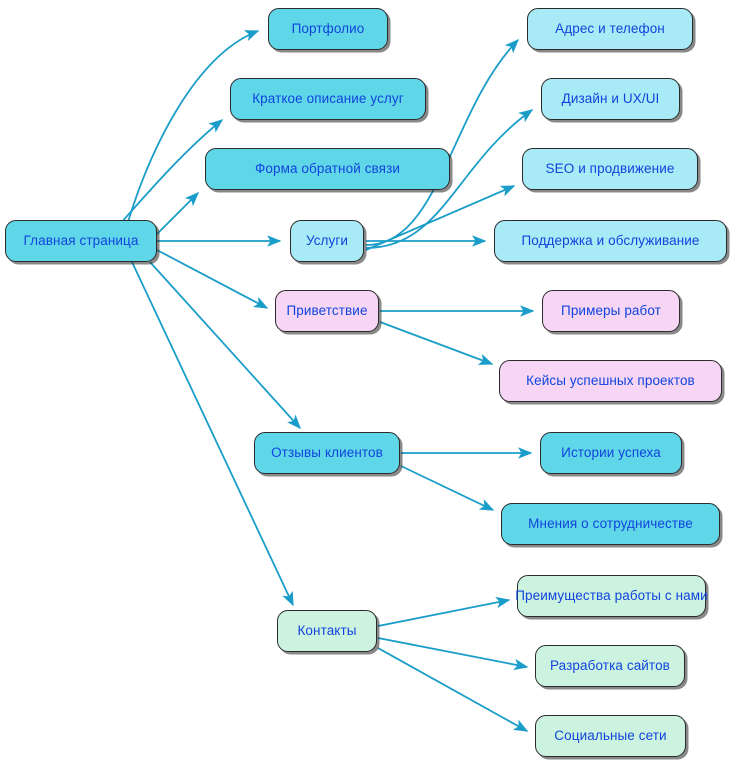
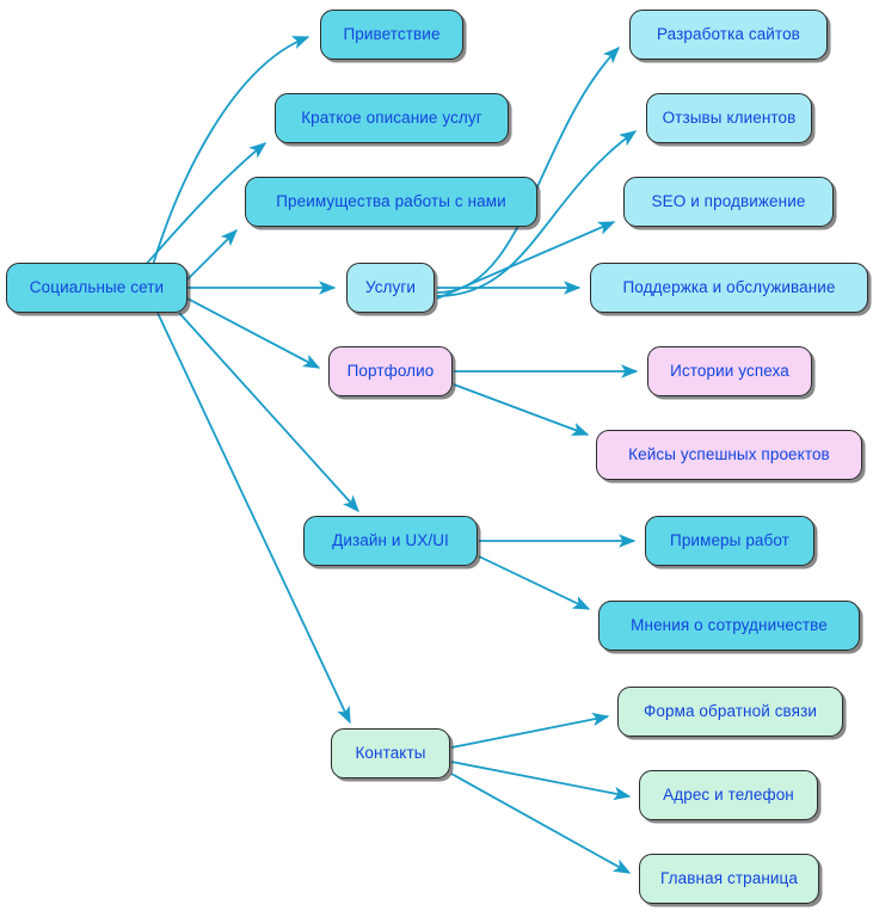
- Главная страница
+ Социальные сети
- Портфолио
+ Приветствие
  Краткое описание услуг
- Форма обратной связи
+ Преимущества работы с нами
  Услуги
- Адрес и телефон
+ Разработка сайтов
- Дизайн и UX/UI
+ Отзывы клиентов
  SEO и продвижение
  Поддержка и обслуживание
- Приветствие
+ Портфолио
- Примеры работ
+ Истории успеха
  Кейсы успешных проектов
- Отзывы клиентов
+ Дизайн и UX/UI
- Истории успеха
+ Примеры работ
  Мнения о сотрудничестве
  Контакты
- Преимущества работы с нами
+ Форма обратной связи
- Разработка сайтов
+ Адрес и телефон
- Социальные сети
+ Главная страница
